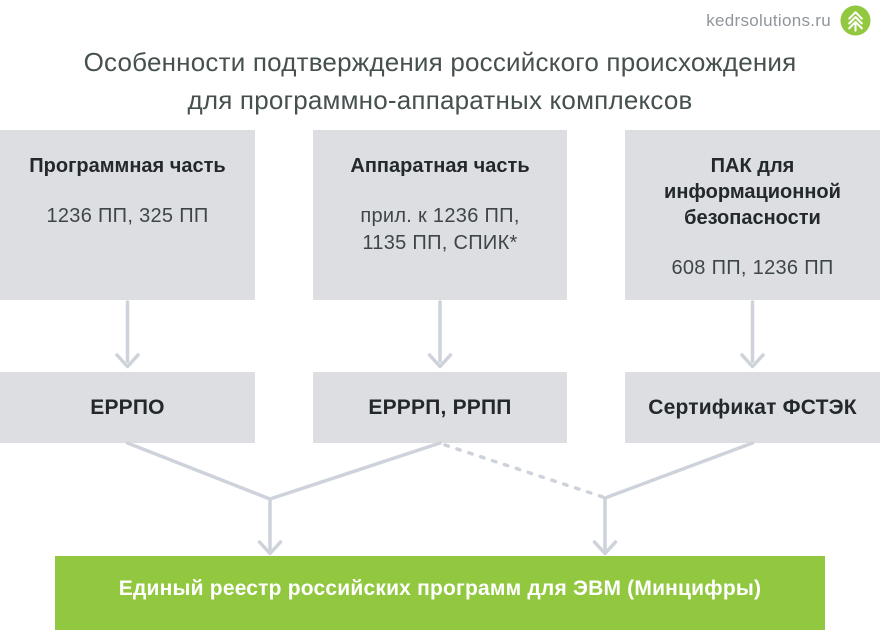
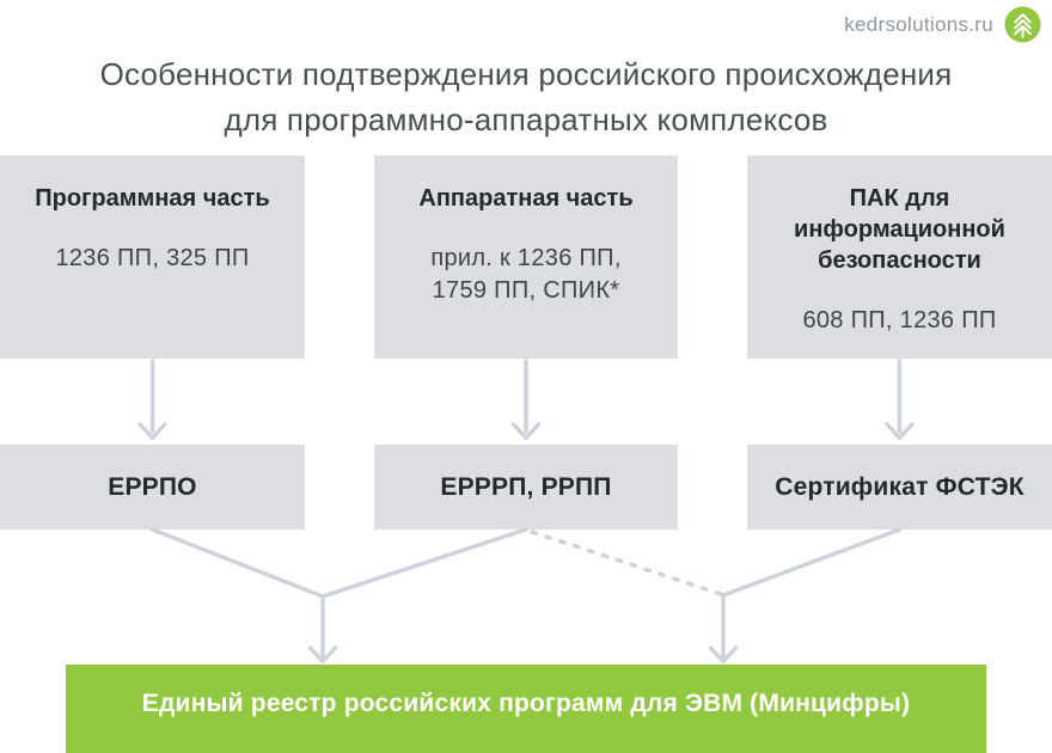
  kedrsolutions.ru
  Особенности подтверждения российского происхождения
  для программно-аппаратных комплексов
  Программная часть
  1236 ПП, 325 ПП
  Аппаратная часть
  прил. к 1236 ПП,
- 1135 ПП, СПИК*
+ 1759 ПП, СПИК*
  ПАК для информационной безопасности
  608 ПП, 1236 ПП
  ЕРРПО
  ЕРРРП, РРПП
  Сертификат ФСТЭК
  Единый реестр российских программ для ЭВМ (Минцифры)
